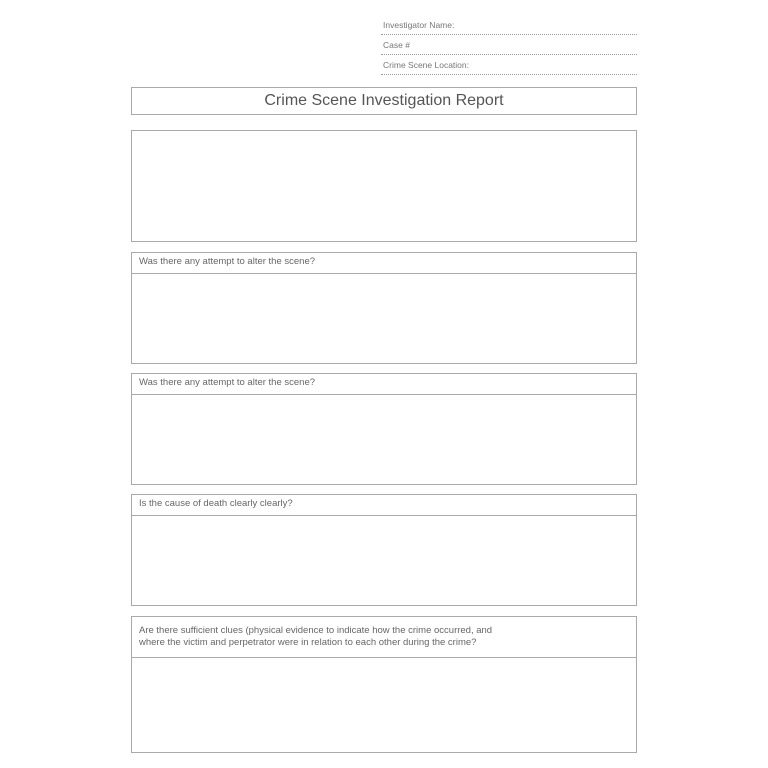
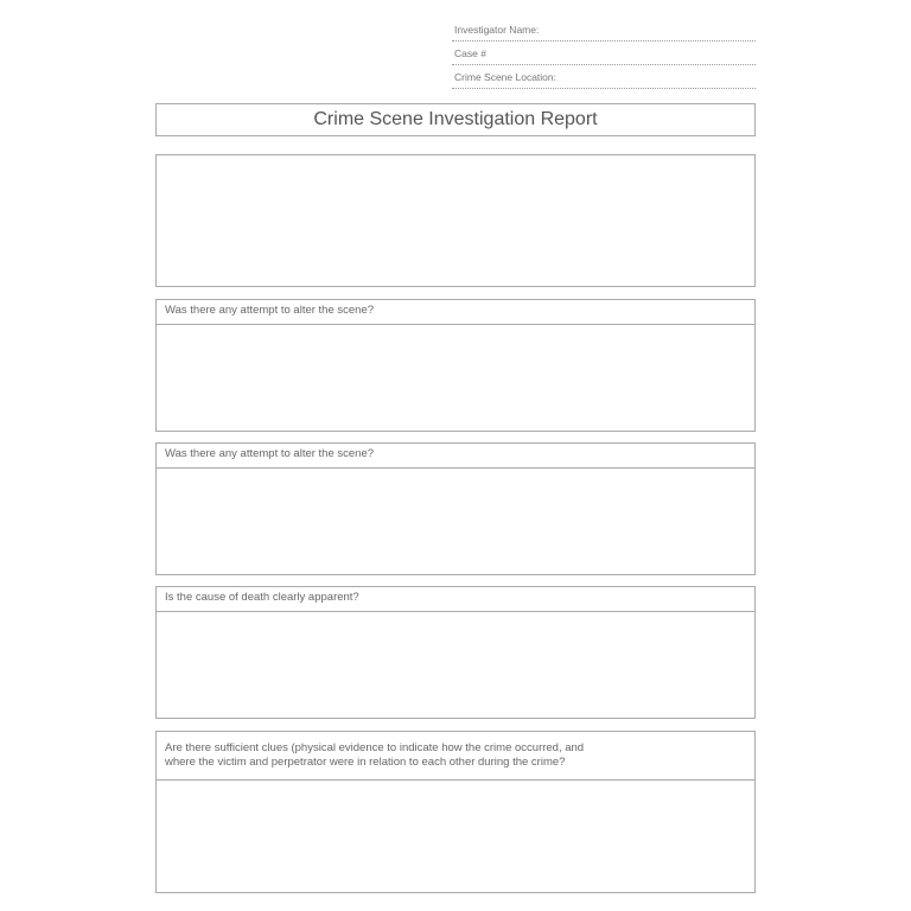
  Investigator Name:
  Case #
  Crime Scene Location:
  Crime Scene Investigation Report
  Was there any attempt to alter the scene?
  Was there any attempt to alter the scene?
- Is the cause of death clearly clearly?
+ Is the cause of death clearly apparent?
  Are there sufficient clues (physical evidence to indicate how the crime occurred, and where the victim and perpetrator were in relation to each other during the crime?
